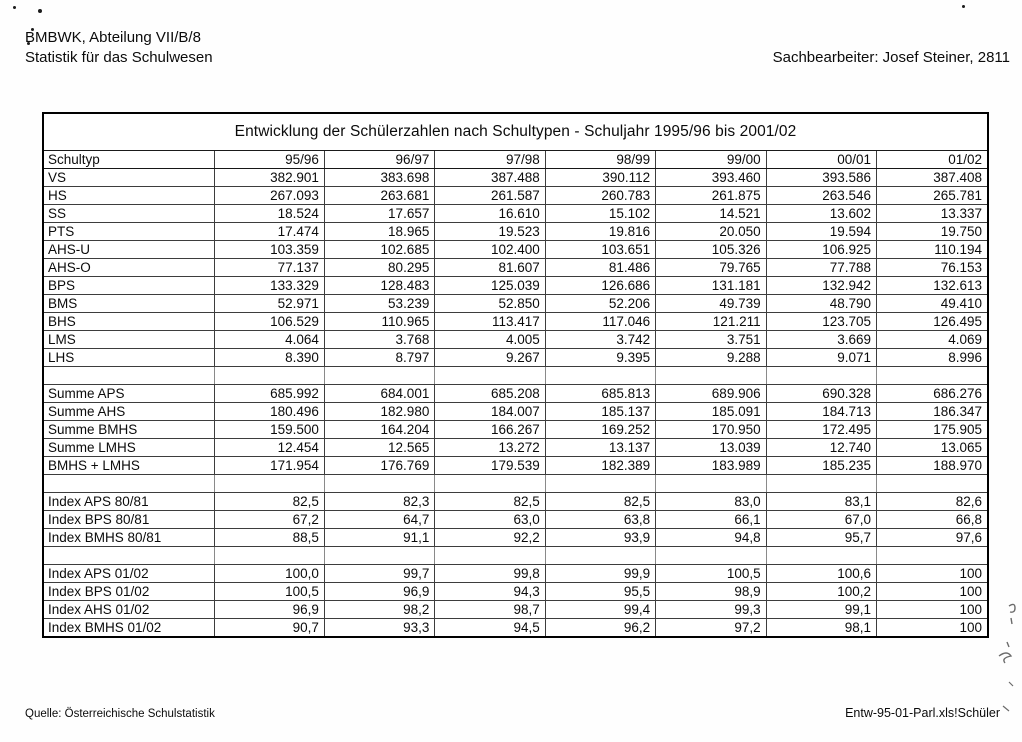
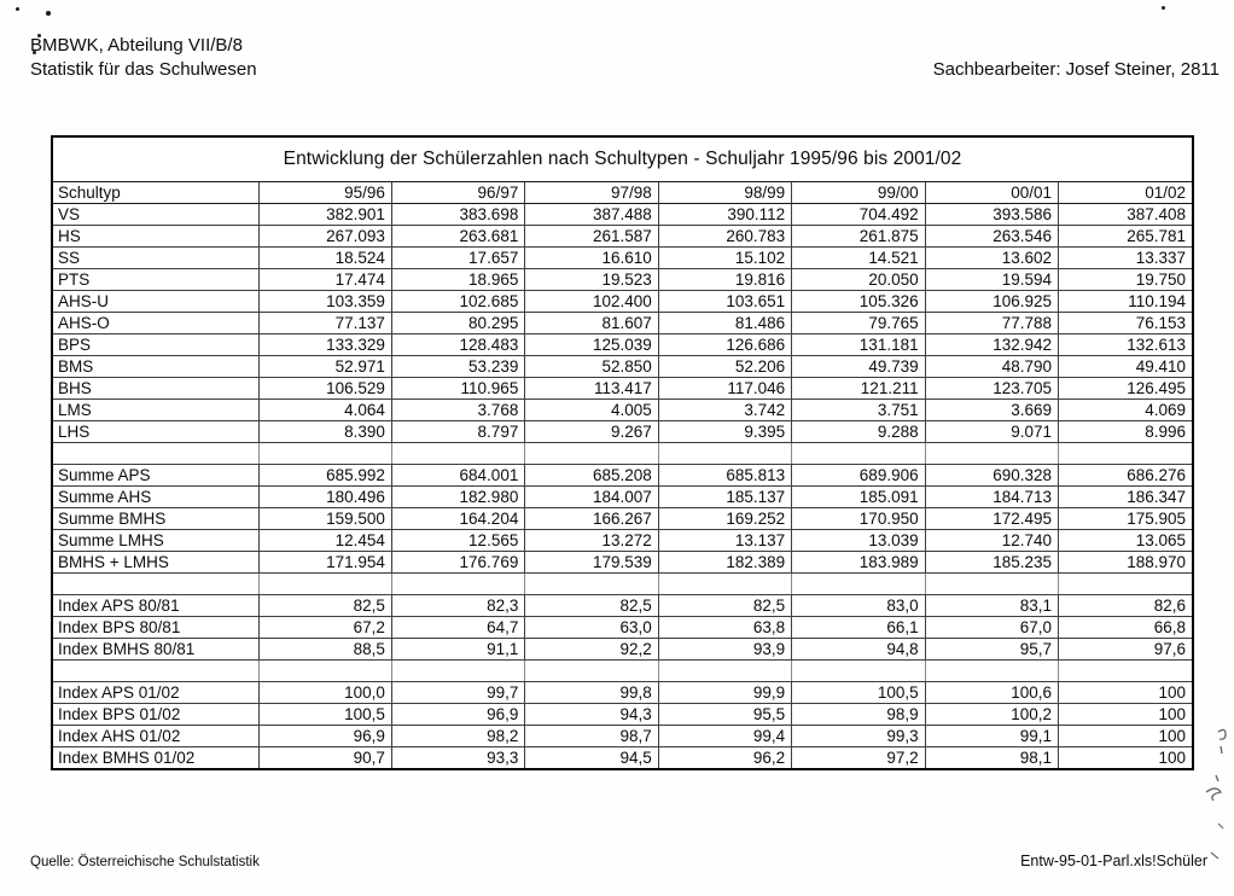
  BMBWK, Abteilung VII/B/8
  Statistik für das Schulwesen
  Sachbearbeiter: Josef Steiner, 2811
  Entwicklung der Schülerzahlen nach Schultypen - Schuljahr 1995/96 bis 2001/02
  Schultyp	95/96	96/97	97/98	98/99	99/00	00/01	01/02
- VS	382.901	383.698	387.488	390.112	393.460	393.586	387.408
+ VS	382.901	383.698	387.488	390.112	704.492	393.586	387.408
  HS	267.093	263.681	261.587	260.783	261.875	263.546	265.781
  SS	18.524	17.657	16.610	15.102	14.521	13.602	13.337
  PTS	17.474	18.965	19.523	19.816	20.050	19.594	19.750
  AHS-U	103.359	102.685	102.400	103.651	105.326	106.925	110.194
  AHS-O	77.137	80.295	81.607	81.486	79.765	77.788	76.153
  BPS	133.329	128.483	125.039	126.686	131.181	132.942	132.613
  BMS	52.971	53.239	52.850	52.206	49.739	48.790	49.410
  BHS	106.529	110.965	113.417	117.046	121.211	123.705	126.495
  LMS	4.064	3.768	4.005	3.742	3.751	3.669	4.069
  LHS	8.390	8.797	9.267	9.395	9.288	9.071	8.996
  Summe APS	685.992	684.001	685.208	685.813	689.906	690.328	686.276
  Summe AHS	180.496	182.980	184.007	185.137	185.091	184.713	186.347
  Summe BMHS	159.500	164.204	166.267	169.252	170.950	172.495	175.905
  Summe LMHS	12.454	12.565	13.272	13.137	13.039	12.740	13.065
  BMHS + LMHS	171.954	176.769	179.539	182.389	183.989	185.235	188.970
  Index APS 80/81	82,5	82,3	82,5	82,5	83,0	83,1	82,6
  Index BPS 80/81	67,2	64,7	63,0	63,8	66,1	67,0	66,8
  Index BMHS 80/81	88,5	91,1	92,2	93,9	94,8	95,7	97,6
  Index APS 01/02	100,0	99,7	99,8	99,9	100,5	100,6	100
  Index BPS 01/02	100,5	96,9	94,3	95,5	98,9	100,2	100
  Index AHS 01/02	96,9	98,2	98,7	99,4	99,3	99,1	100
  Index BMHS 01/02	90,7	93,3	94,5	96,2	97,2	98,1	100
  Quelle: Österreichische Schulstatistik
  Entw-95-01-Parl.xls!Schüler
